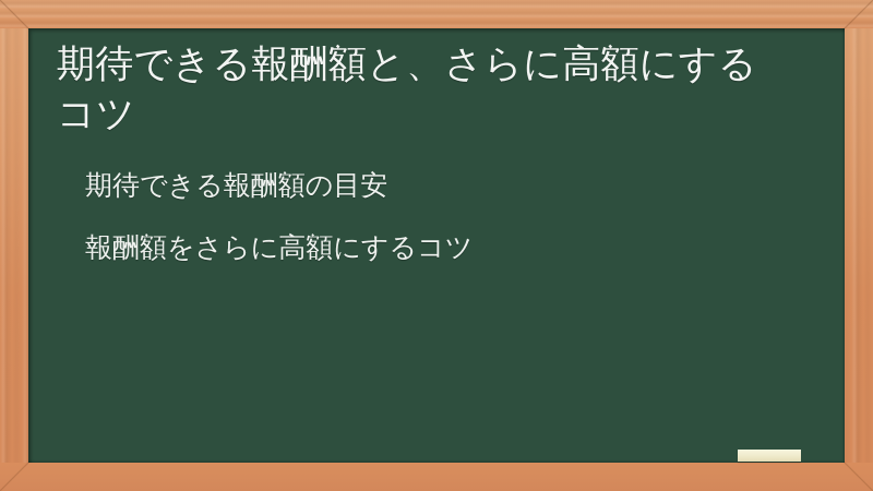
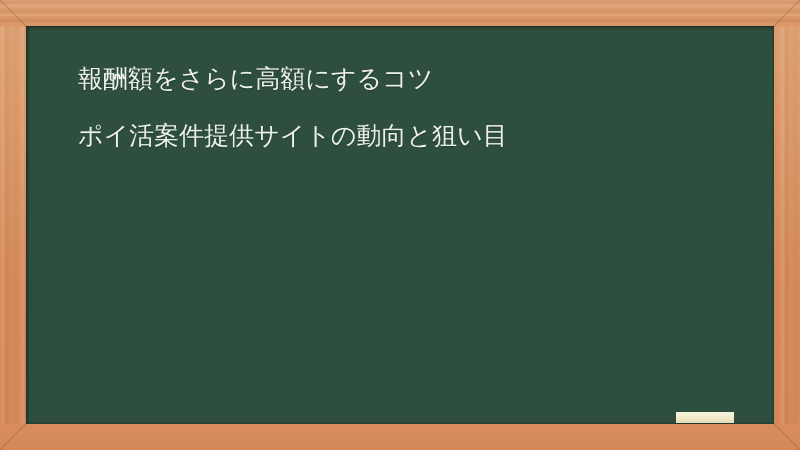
- 期待できる報酬額と、さらに高額にするコツ
- 期待できる報酬額の目安
  報酬額をさらに高額にするコツ
+ ポイ活案件提供サイトの動向と狙い目
